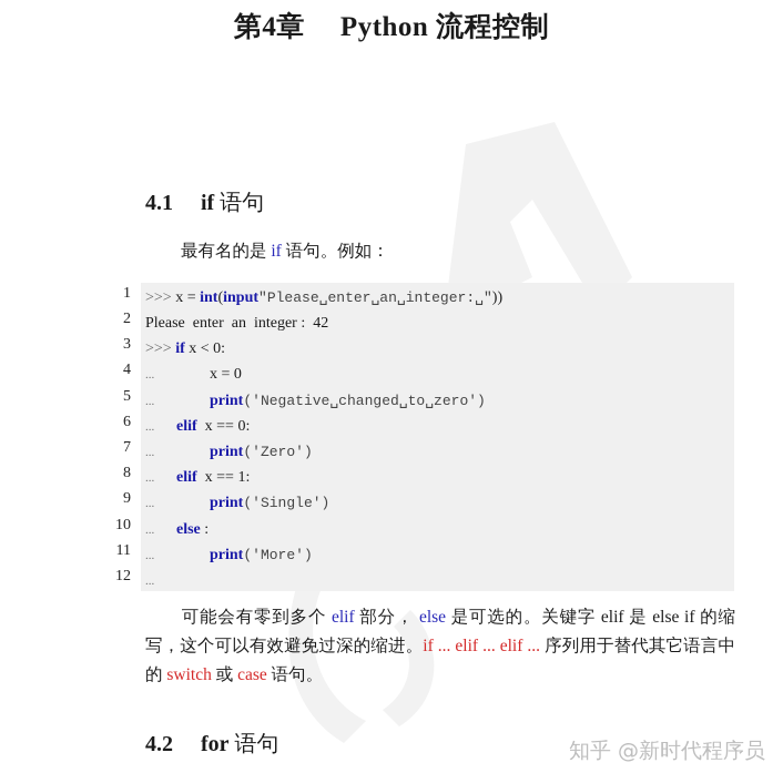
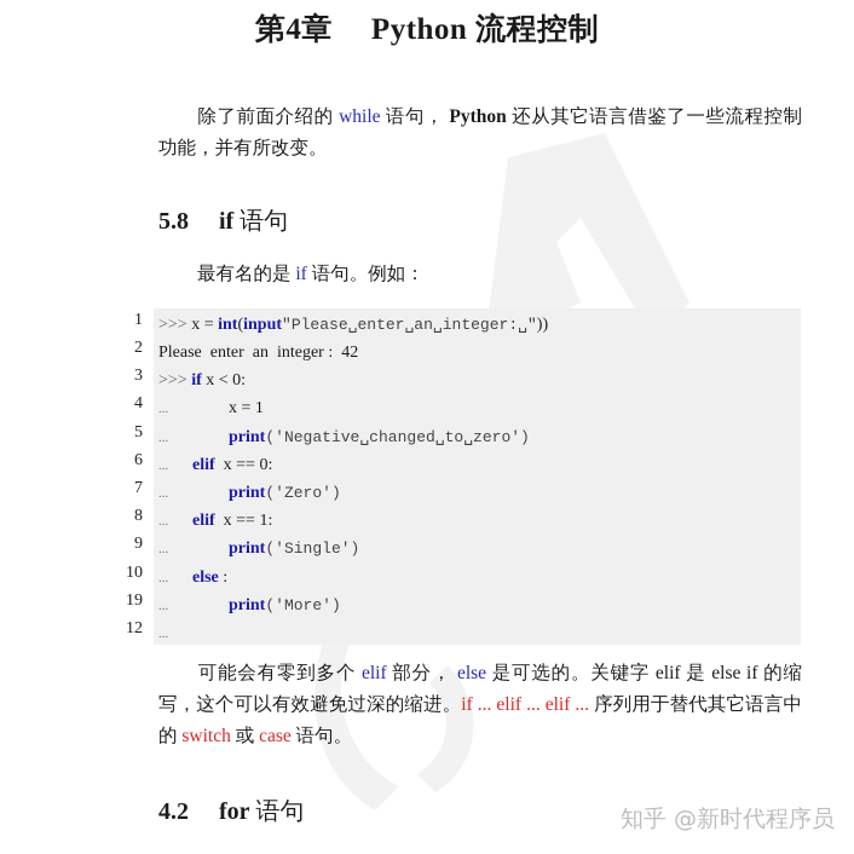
  第4章 Python 流程控制
+ 除了前面介绍的 while 语句， Python 还从其它语言借鉴了一些流程控制功能，并有所改变。
- 4.1 if 语句
+ 5.8 if 语句
  最有名的是 if 语句。例如：
  1
  2
  3
  4
  5
  6
  7
  8
  9
  10
- 11
+ 19
  12
  >>> x = int(input"Please␣enter␣an␣integer:␣"))
  Please enter an integer : 42
  >>> if x < 0:
- ... x = 0
+ ... x = 1
  ... print('Negative␣changed␣to␣zero')
  ... elif x == 0:
  ... print('Zero')
  ... elif x == 1:
  ... print('Single')
  ... else :
  ... print('More')
  ...
  可能会有零到多个 elif 部分， else 是可选的。关键字 elif 是 else if 的缩写，这个可以有效避免过深的缩进。if ... elif ... elif ... 序列用于替代其它语言中的 switch 或 case 语句。
  4.2 for 语句
  知乎 @新时代程序员
